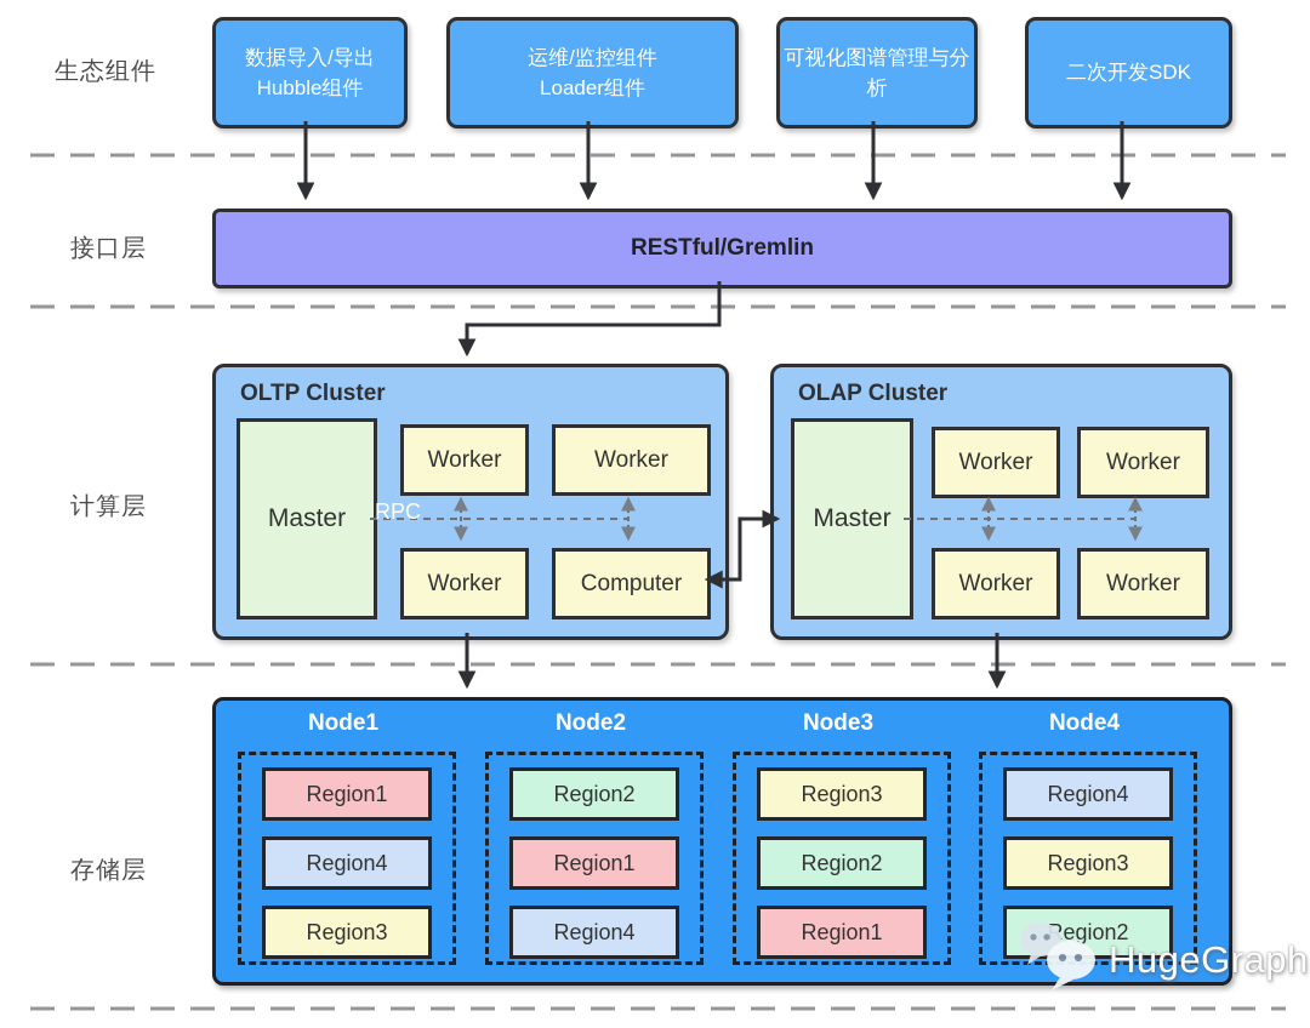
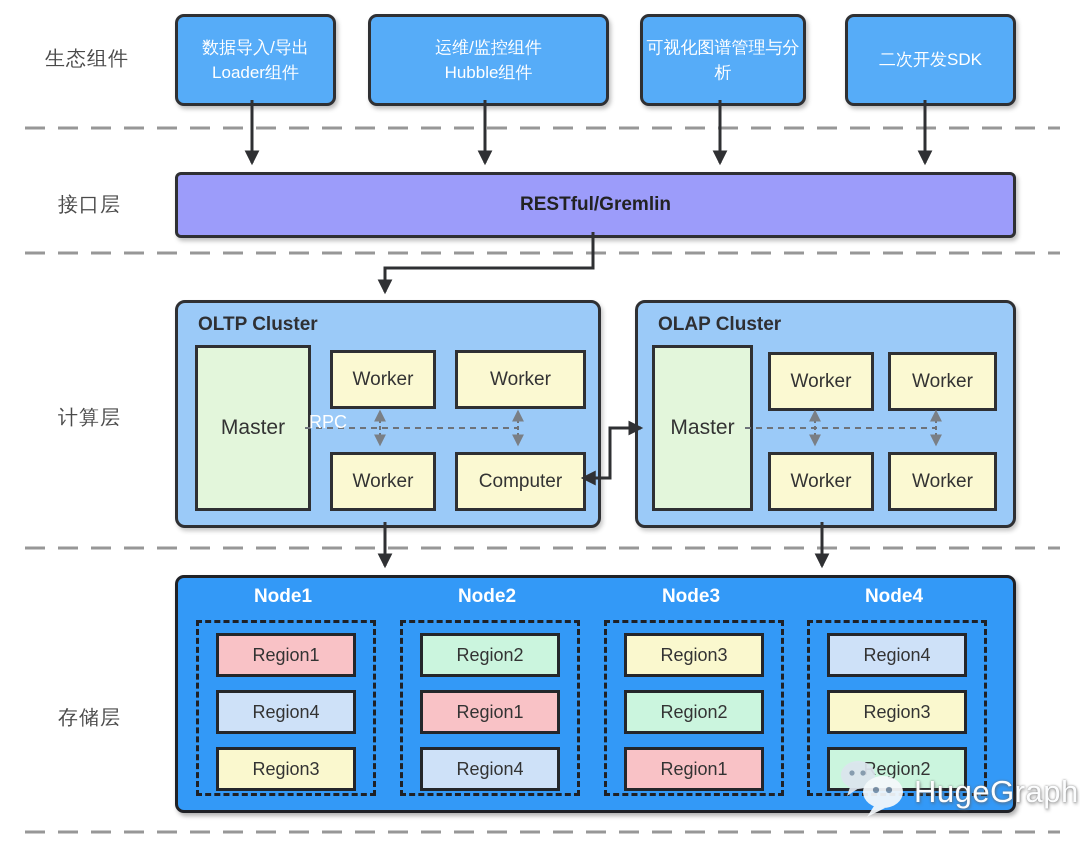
  生态组件
  接口层
  计算层
  存储层
  数据导入/导出
- Hubble组件
+ Loader组件
  运维/监控组件
- Loader组件
+ Hubble组件
  可视化图谱管理与分析
  二次开发SDK
  RESTful/Gremlin
  OLTP Cluster
  Master
  Worker
  Worker
  Worker
  Computer
  RPC
  OLAP Cluster
  Master
  Worker
  Worker
  Worker
  Worker
  Node1
  Node2
  Node3
  Node4
  Region1
  Region4
  Region3
  Region2
  Region1
  Region4
  Region3
  Region2
  Region1
  Region4
  Region3
  egion2
  HugeGraph
